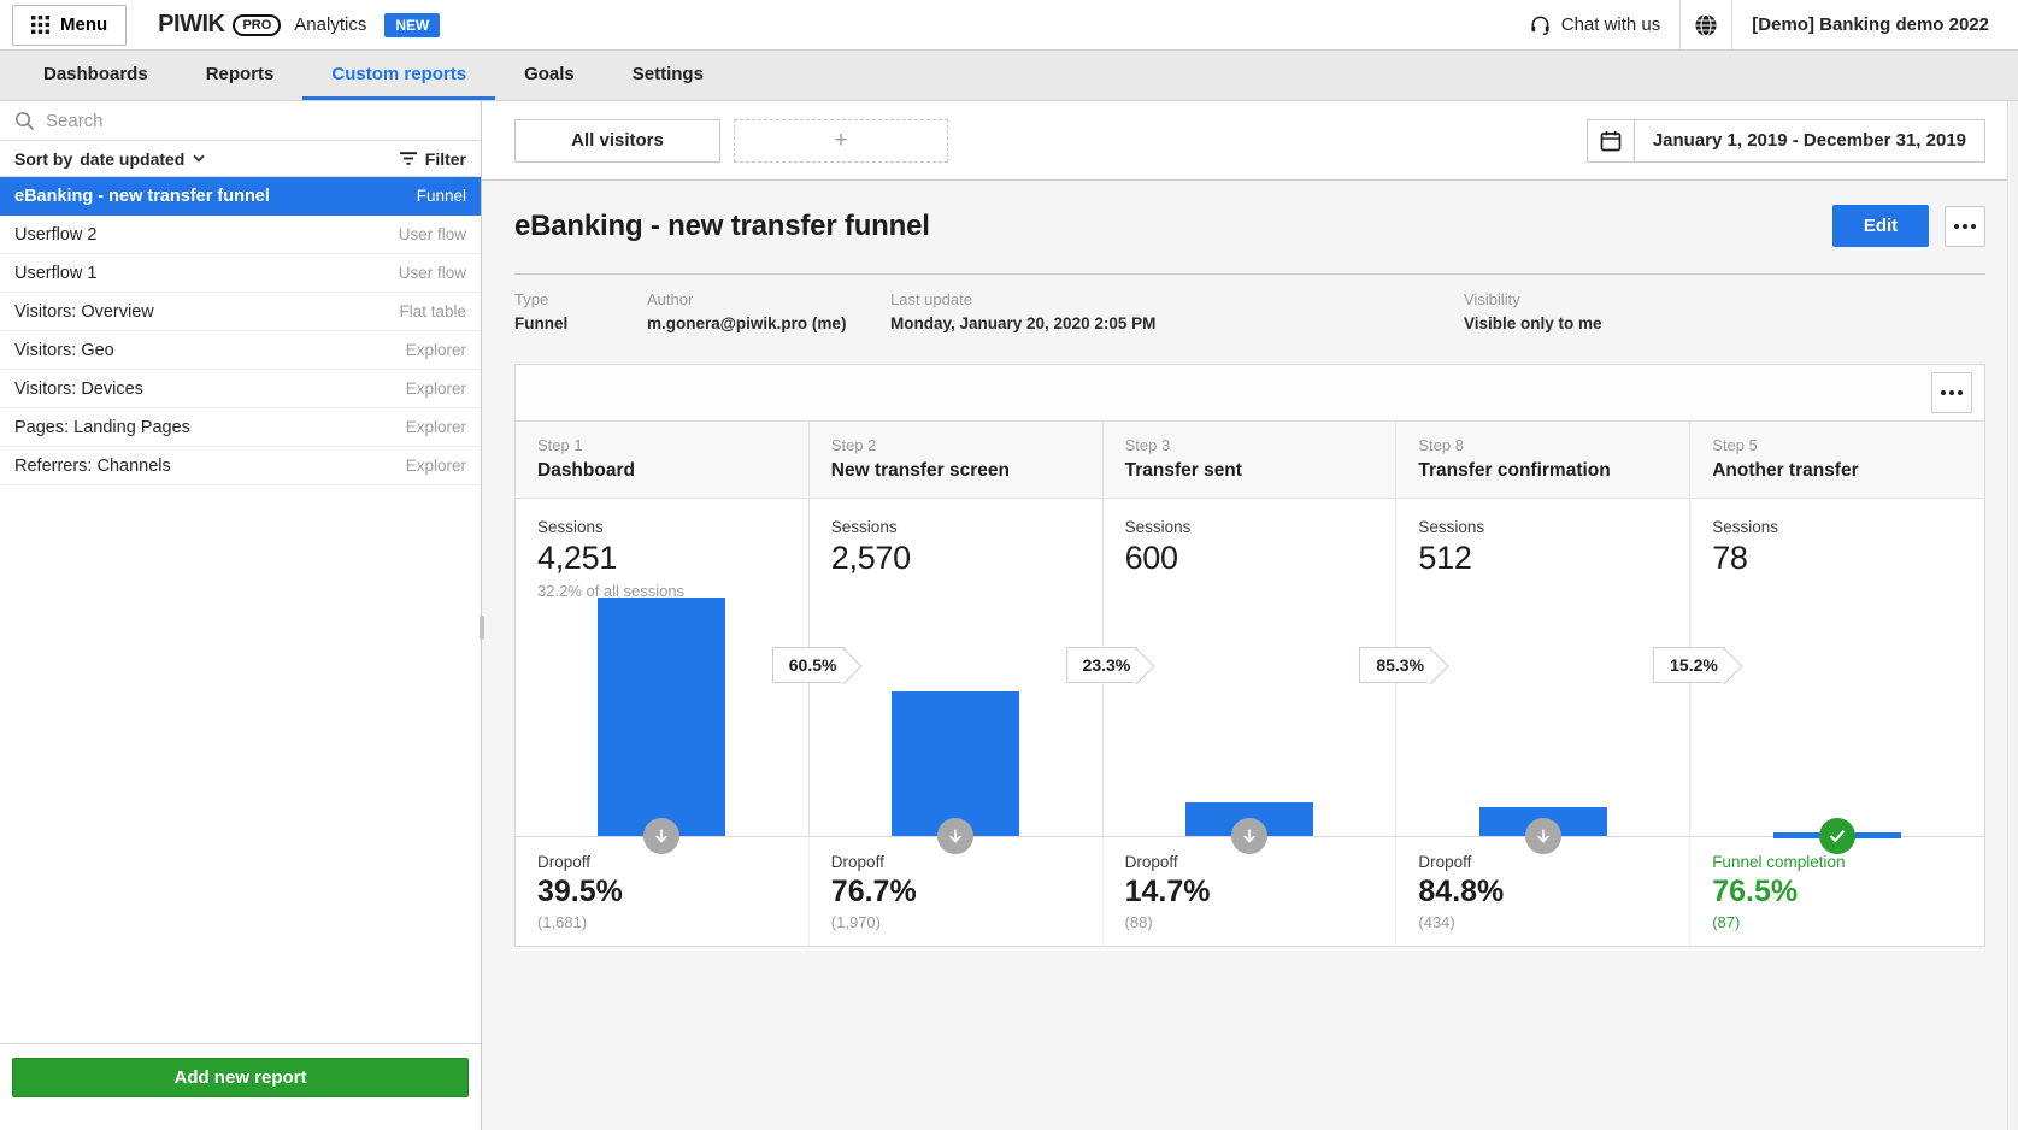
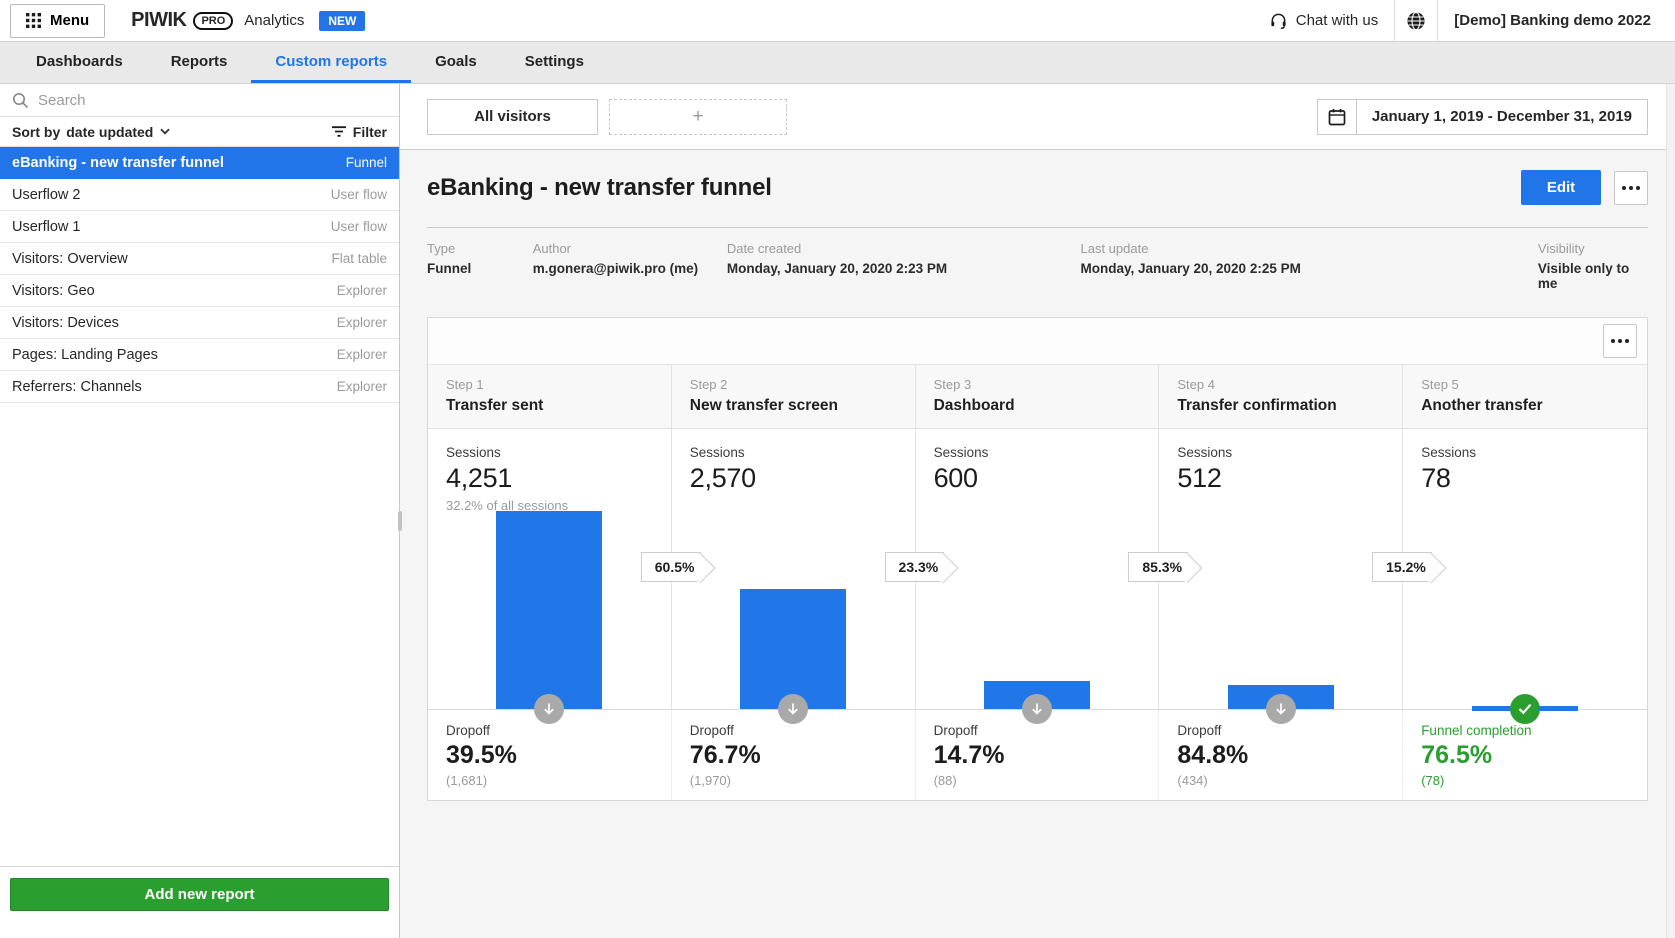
  Menu
  PIWIK
  PRO
  Analytics
  NEW
  Chat with us
  [Demo] Banking demo 2022
  Dashboards
  Reports
  Custom reports
  Goals
  Settings
  Search
  Sort by
  date updated
  Filter
  eBanking - new transfer funnel
  Funnel
  Userflow 2
  User flow
  Userflow 1
  User flow
  Visitors: Overview
  Flat table
  Visitors: Geo
  Explorer
  Visitors: Devices
  Explorer
  Pages: Landing Pages
  Explorer
  Referrers: Channels
  Explorer
  Add new report
  All visitors
  +
  January 1, 2019 - December 31, 2019
  eBanking - new transfer funnel
  Edit
  Type
  Funnel
  Author
  m.gonera@piwik.pro (me)
+ Date created
+ Monday, January 20, 2020 2:23 PM
  Last update
- Monday, January 20, 2020 2:05 PM
+ Monday, January 20, 2020 2:25 PM
  Visibility
  Visible only to me
  Step 1
- Dashboard
+ Transfer sent
  Step 2
  New transfer screen
  Step 3
- Transfer sent
+ Dashboard
- Step 8
+ Step 4
  Transfer confirmation
  Step 5
  Another transfer
  Sessions
  4,251
  32.2% of all sessions
  Sessions
  2,570
  Sessions
  600
  Sessions
  512
  Sessions
  78
  Dropoff
  39.5%
  (1,681)
  Dropoff
  76.7%
  (1,970)
  Dropoff
  14.7%
  (88)
  Dropoff
  84.8%
  (434)
  Funnel completion
  76.5%
- (87)
+ (78)
  60.5%
  23.3%
  85.3%
  15.2%
